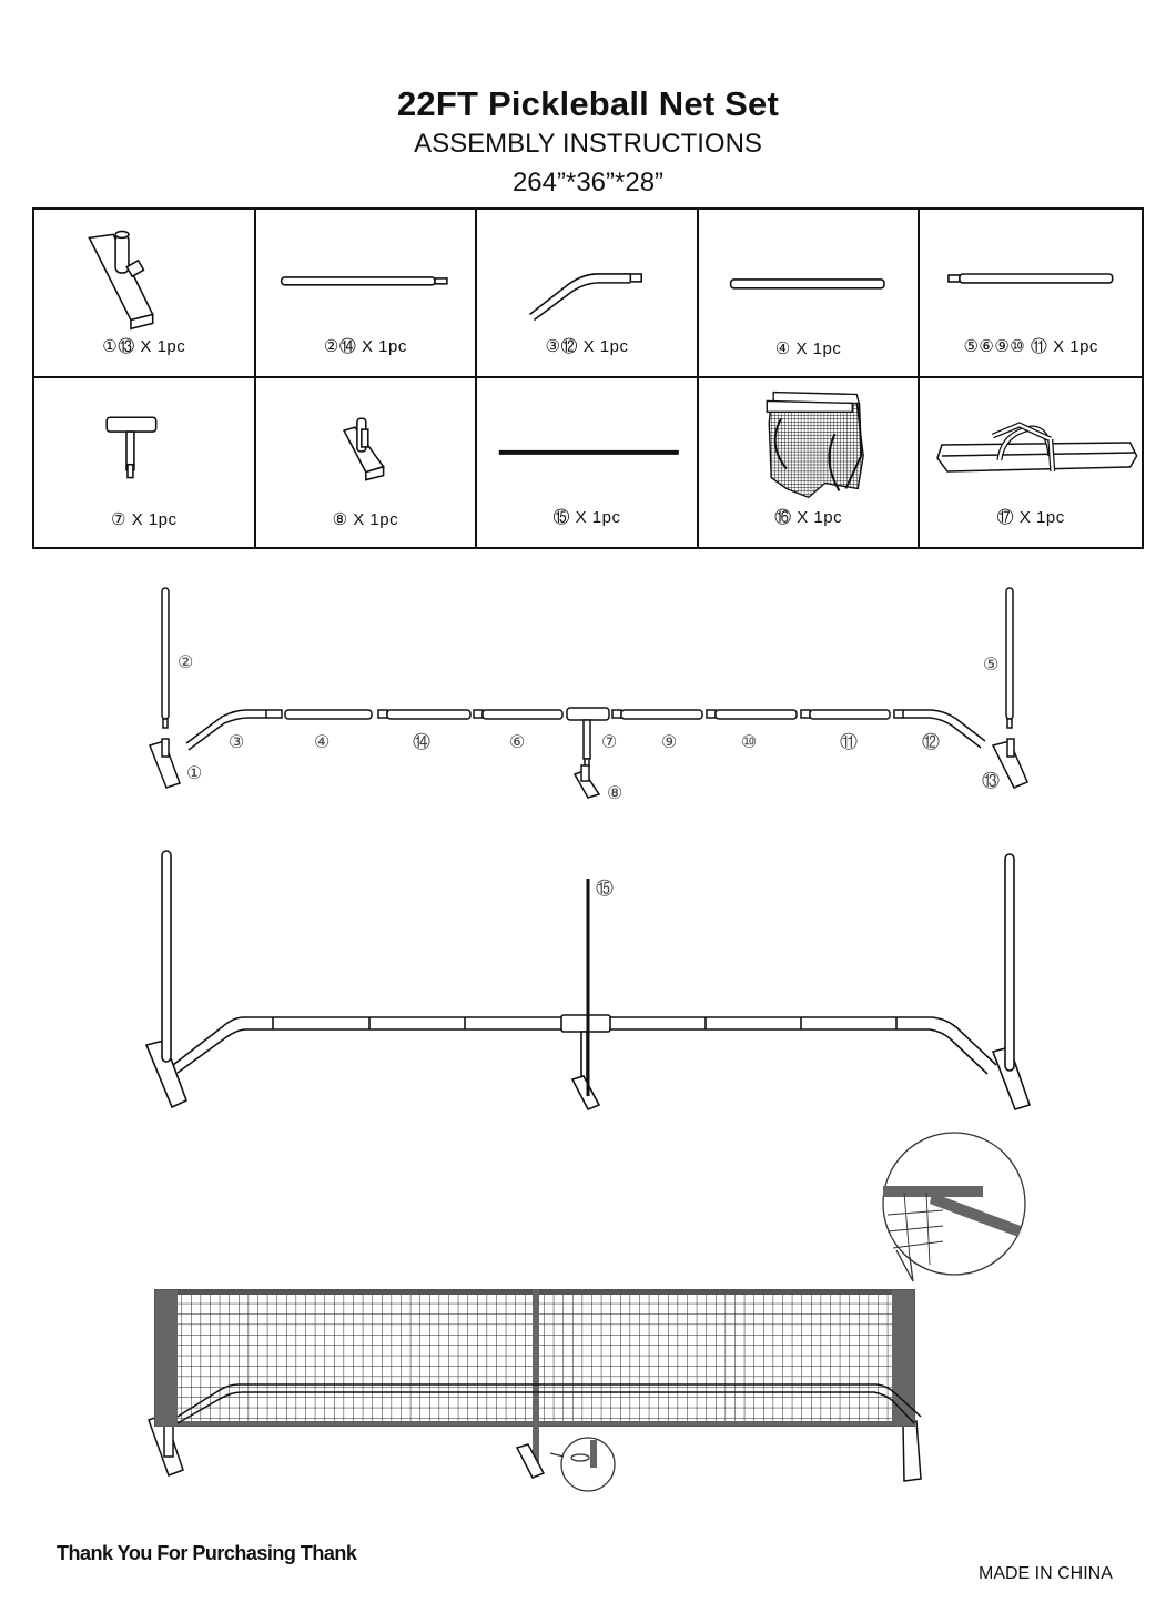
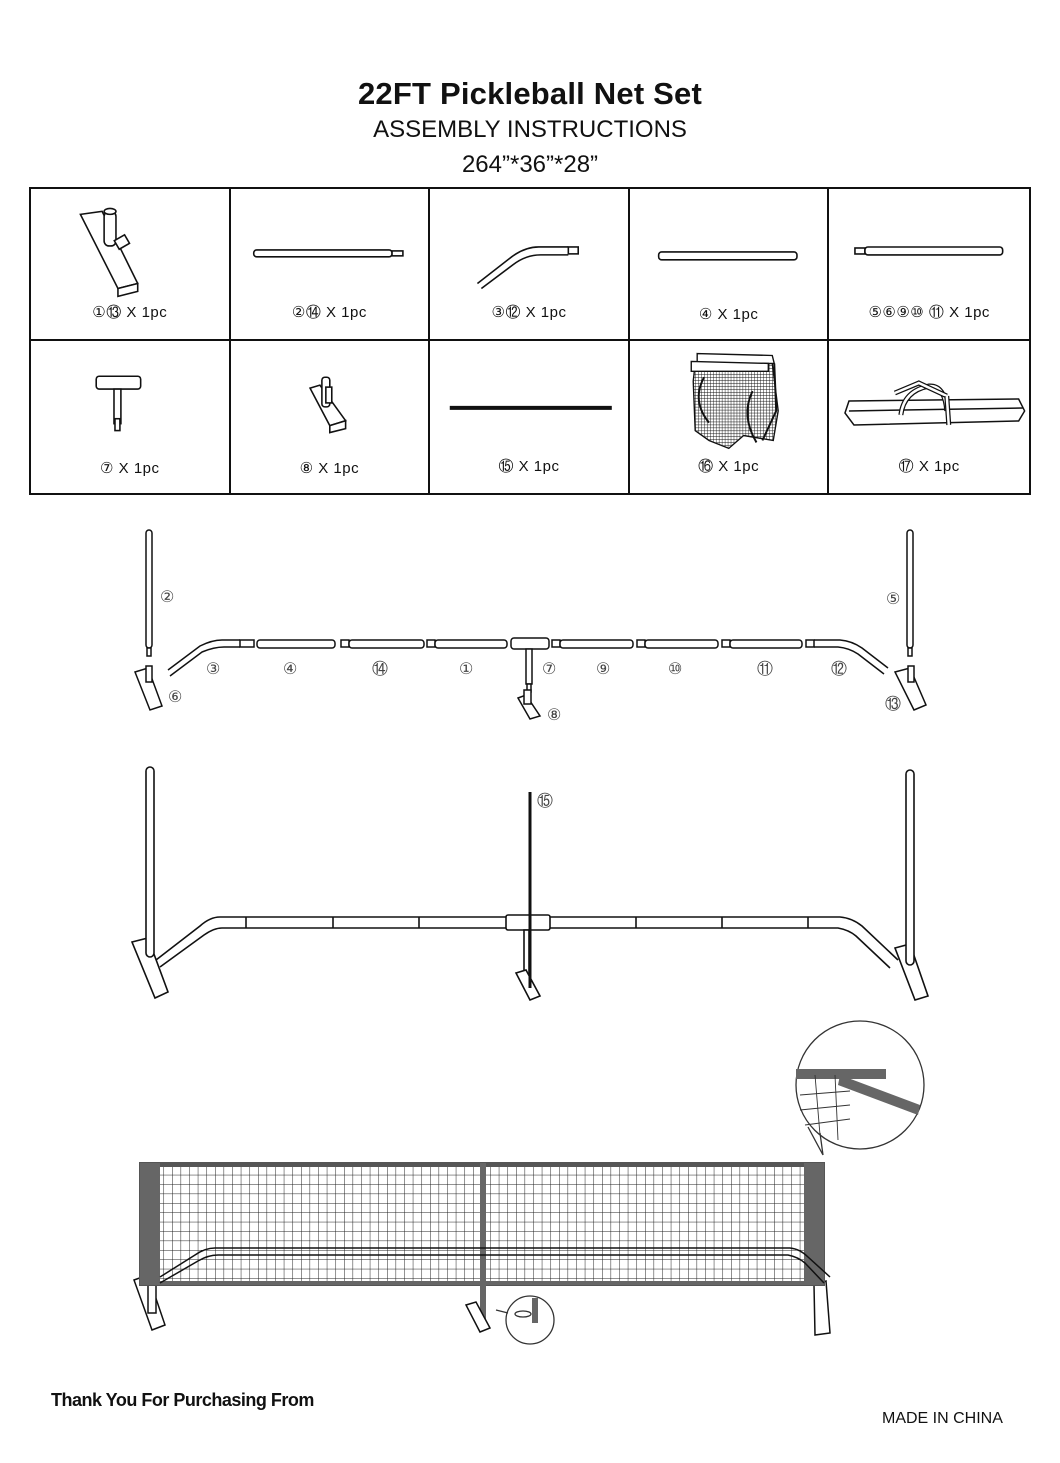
  22FT Pickleball Net Set
  ASSEMBLY INSTRUCTIONS
  264”*36”*28”
  ①⑬ X 1pc
  ②⑭ X 1pc
  ③⑫ X 1pc
  ④ X 1pc
  ⑤⑥⑨⑩ ⑪ X 1pc
  ⑦ X 1pc
  ⑧ X 1pc
  ⑮ X 1pc
  ⑯ X 1pc
  ⑰ X 1pc
  ②
- ①
+ ⑥
  ③
  ④
  ⑭
- ⑥
+ ①
  ⑦
  ⑧
  ⑨
  ⑩
  ⑪
  ⑫
  ⑤
  ⑬
  ⑮
- Thank You For Purchasing Thank
+ Thank You For Purchasing From
  MADE IN CHINA
